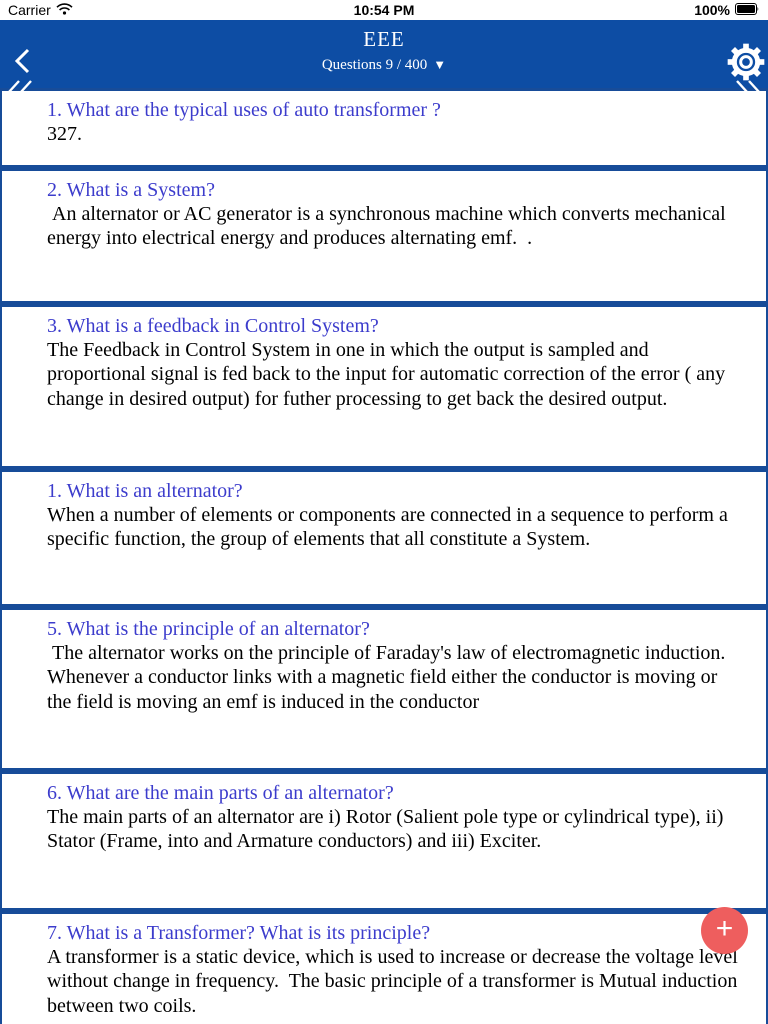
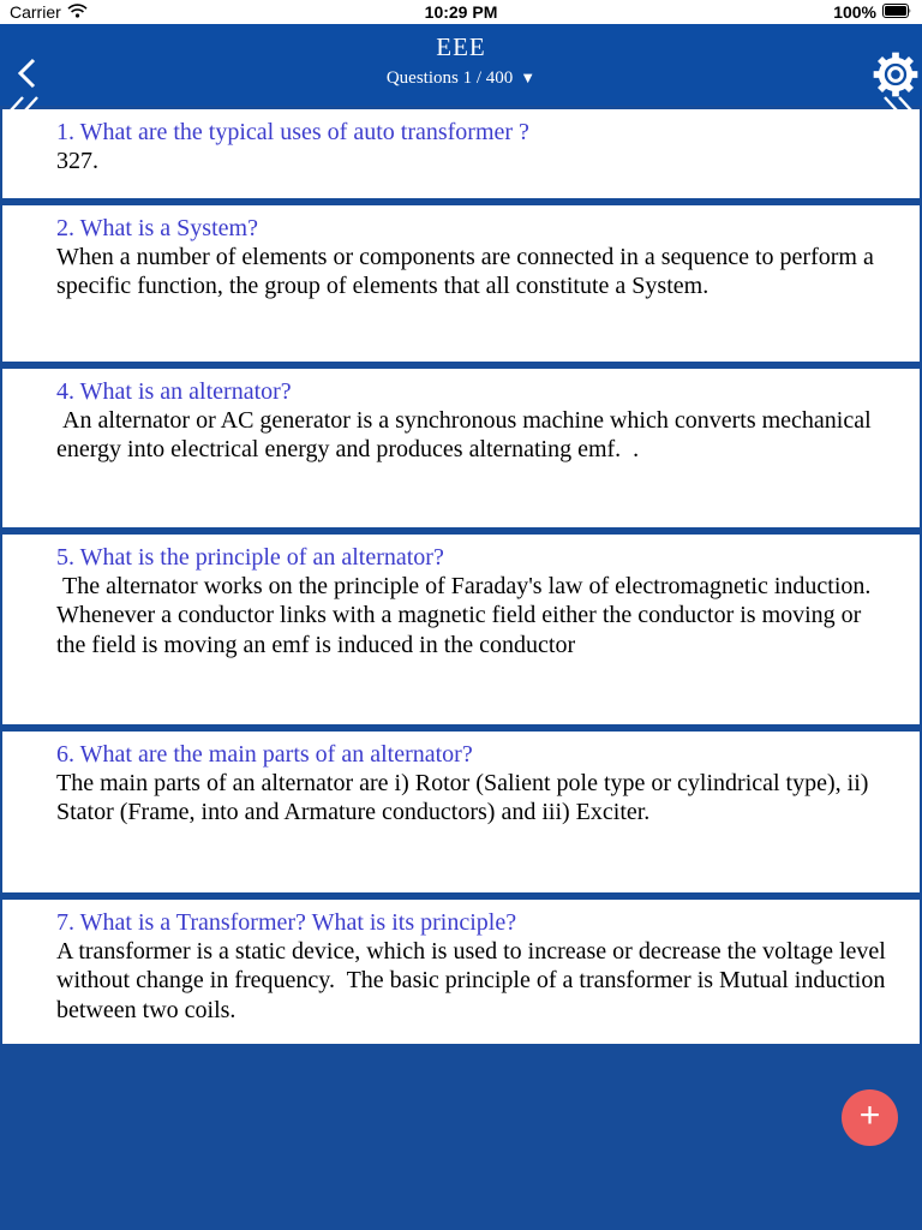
  Carrier
- 10:54 PM
+ 10:29 PM
  100%
  EEE
- Questions 9 / 400 ▼
+ Questions 1 / 400 ▼
  1. What are the typical uses of auto transformer ?
  327.
  2. What is a System?
- An alternator or AC generator is a synchronous machine which converts mechanical energy into electrical energy and produces alternating emf. .
+ When a number of elements or components are connected in a sequence to perform a specific function, the group of elements that all constitute a System.
- 3. What is a feedback in Control System?
- The Feedback in Control System in one in which the output is sampled and proportional signal is fed back to the input for automatic correction of the error ( any change in desired output) for futher processing to get back the desired output.
- 1. What is an alternator?
+ 4. What is an alternator?
- When a number of elements or components are connected in a sequence to perform a specific function, the group of elements that all constitute a System.
+ An alternator or AC generator is a synchronous machine which converts mechanical energy into electrical energy and produces alternating emf. .
  5. What is the principle of an alternator?
  The alternator works on the principle of Faraday's law of electromagnetic induction. Whenever a conductor links with a magnetic field either the conductor is moving or the field is moving an emf is induced in the conductor
  6. What are the main parts of an alternator?
  The main parts of an alternator are i) Rotor (Salient pole type or cylindrical type), ii) Stator (Frame, into and Armature conductors) and iii) Exciter.
  7. What is a Transformer? What is its principle?
  A transformer is a static device, which is used to increase or decrease the voltage level without change in frequency. The basic principle of a transformer is Mutual induction between two coils.
  +
